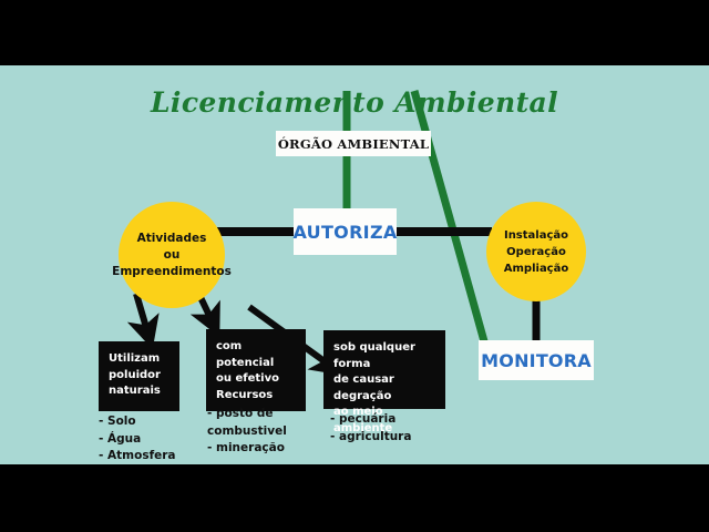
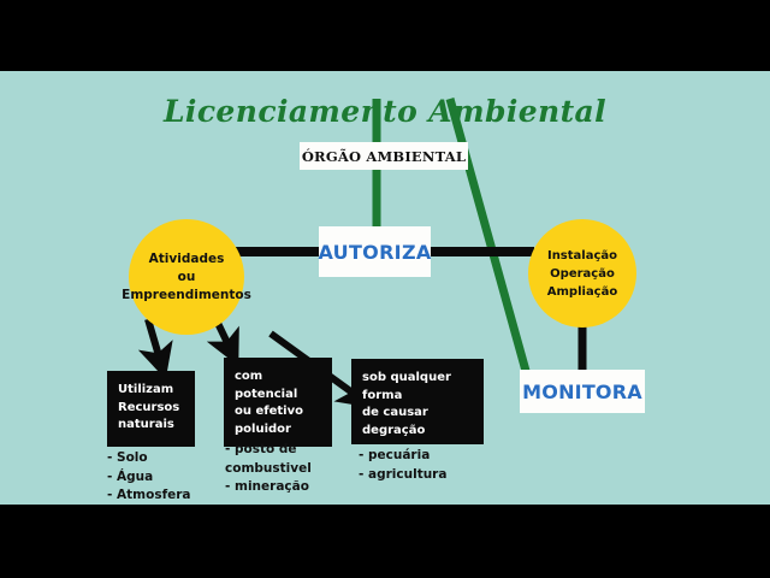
  Licenciamento Ambiental
  ÓRGÃO AMBIENTAL
  AUTORIZA
  MONITORA
  Atividades
  ou
  Empreendimentos
  Instalação
  Operação
  Ampliação
  Utilizam
- poluidor
+ Recursos
  naturais
  - Solo
  - Água
  - Atmosfera
  com potencial
  ou efetivo
- Recursos
+ poluidor
  - posto de
  combustivel
  - mineração
  sob qualquer forma
  de causar degração
- ao meio ambiente
  - pecuária
  - agricultura
